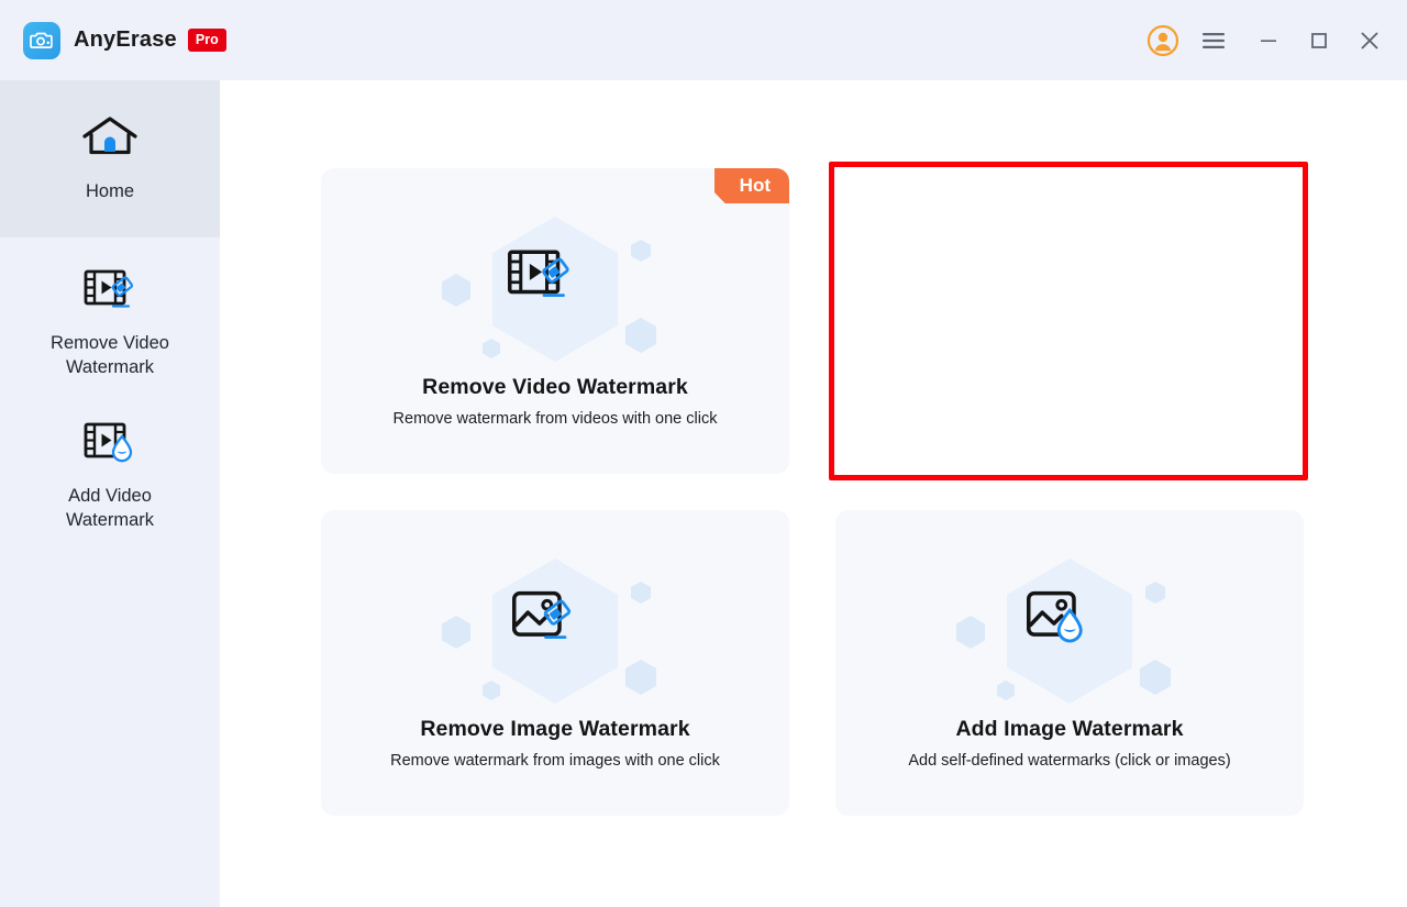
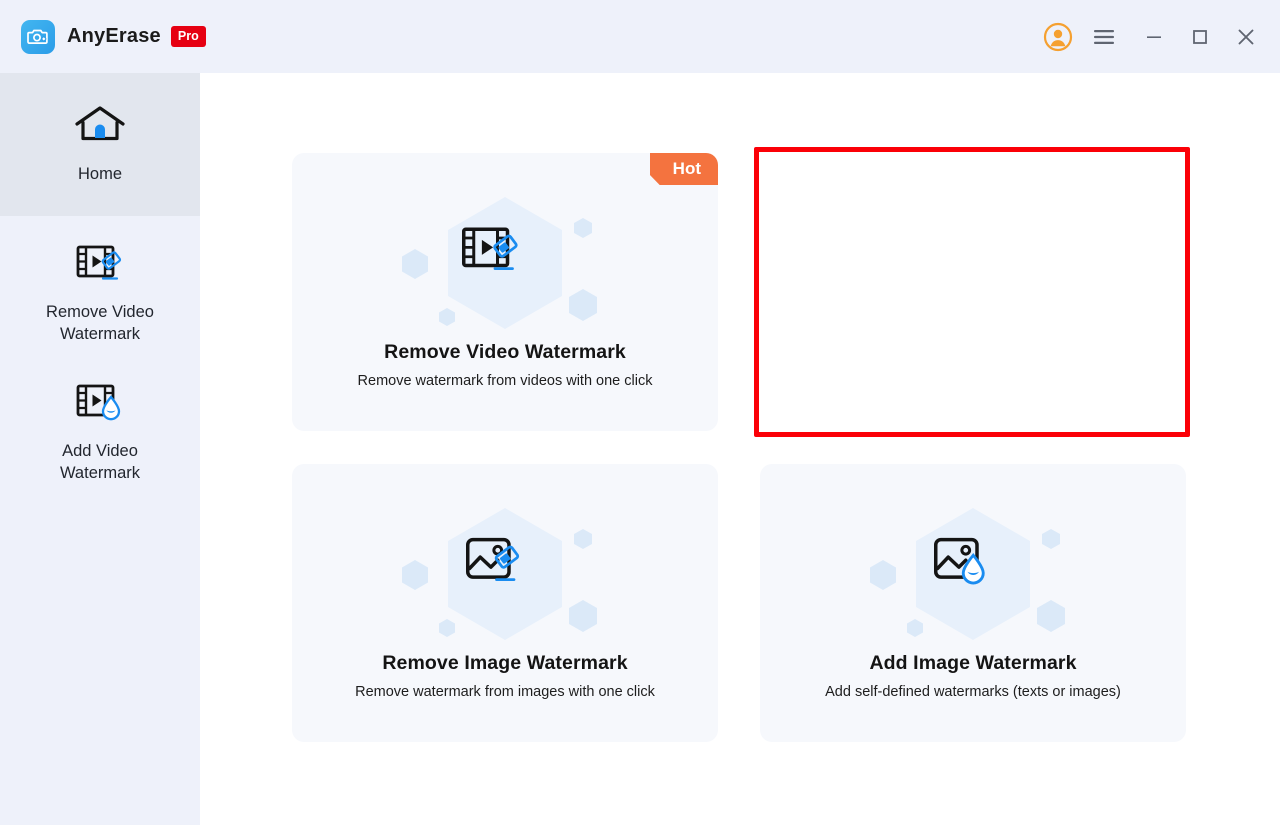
  AnyErase
  Pro
  Home
  Remove Video
  Watermark
  Add Video
  Watermark
  Hot
  Remove Video Watermark
  Remove watermark from videos with one click
  Remove Image Watermark
  Remove watermark from images with one click
  Add Image Watermark
- Add self-defined watermarks (click or images)
+ Add self-defined watermarks (texts or images)
